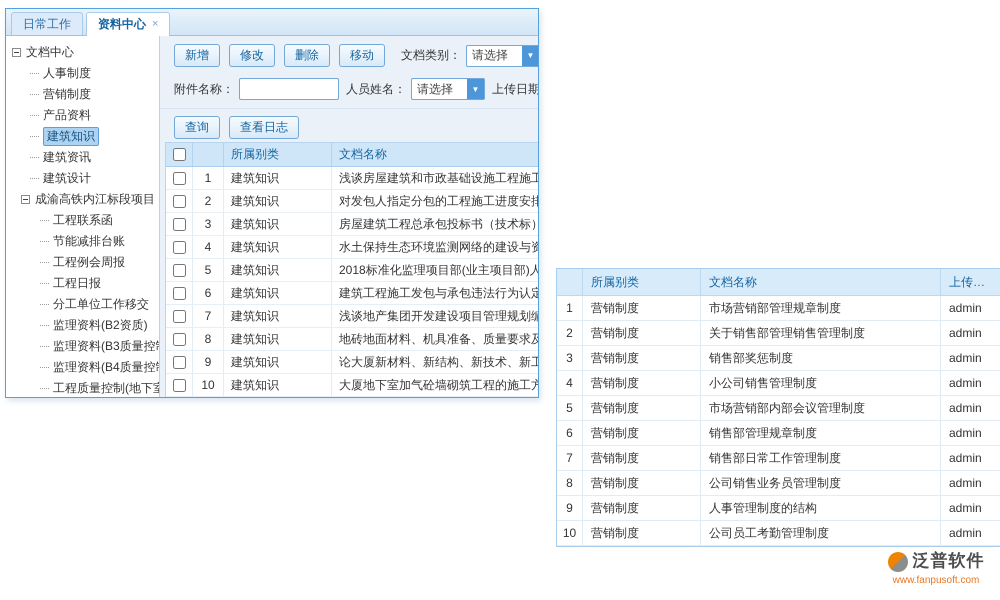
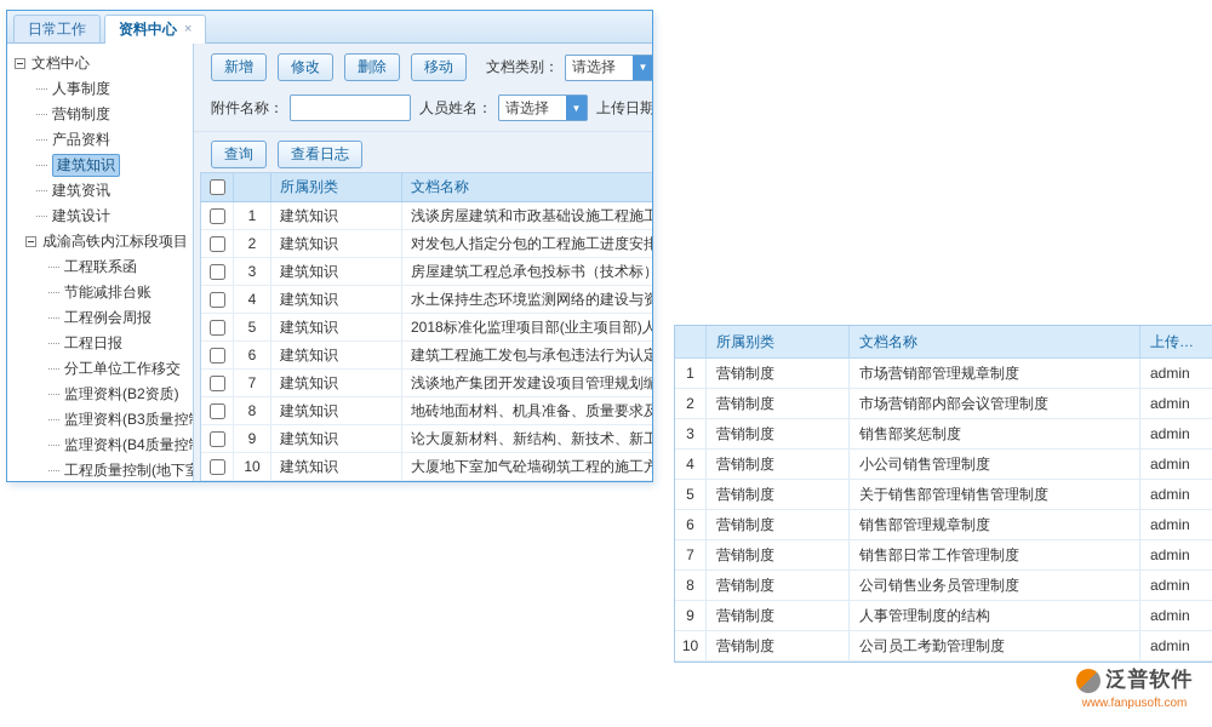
  日常工作
  资料中心 ×
  文档中心
  人事制度
  营销制度
  产品资料
  建筑知识
  建筑资讯
  建筑设计
  成渝高铁内江标段项目
  工程联系函
  节能减排台账
  工程例会周报
  工程日报
  分工单位工作移交
  监理资料(B2资质)
  监理资料(B3质量控
  监理资料(B4质量控
  工程质量控制(地下室
  新增
  修改
  删除
  移动
  文档类别：
  请选择
  ▼
  附件名称：
  人员姓名：
  请选择
  ▼
  上传日期
  查询
  查看日志
  所属别类
  文档名称
  1
  建筑知识
  浅谈房屋建筑和市政基础设施工程施工
  2
  建筑知识
  对发包人指定分包的工程施工进度安排
  3
  建筑知识
  房屋建筑工程总承包投标书（技术标）
  4
  建筑知识
  水土保持生态环境监测网络的建设与资
  5
  建筑知识
  2018标准化监理项目部(业主项目部)人
  6
  建筑知识
  建筑工程施工发包与承包违法行为认定
  7
  建筑知识
  浅谈地产集团开发建设项目管理规划编
  8
  建筑知识
  地砖地面材料、机具准备、质量要求及
  9
  建筑知识
  论大厦新材料、新结构、新技术、新工
  10
  建筑知识
  大厦地下室加气砼墙砌筑工程的施工方
  所属别类
  文档名称
  上传…
  1
  营销制度
  市场营销部管理规章制度
  admin
  2
  营销制度
- 关于销售部管理销售管理制度
+ 市场营销部内部会议管理制度
  admin
  3
  营销制度
  销售部奖惩制度
  admin
  4
  营销制度
  小公司销售管理制度
  admin
  5
  营销制度
- 市场营销部内部会议管理制度
+ 关于销售部管理销售管理制度
  admin
  6
  营销制度
  销售部管理规章制度
  admin
  7
  营销制度
  销售部日常工作管理制度
  admin
  8
  营销制度
  公司销售业务员管理制度
  admin
  9
  营销制度
  人事管理制度的结构
  admin
  10
  营销制度
  公司员工考勤管理制度
  admin
  泛普软件
  www.fanpusoft.com
